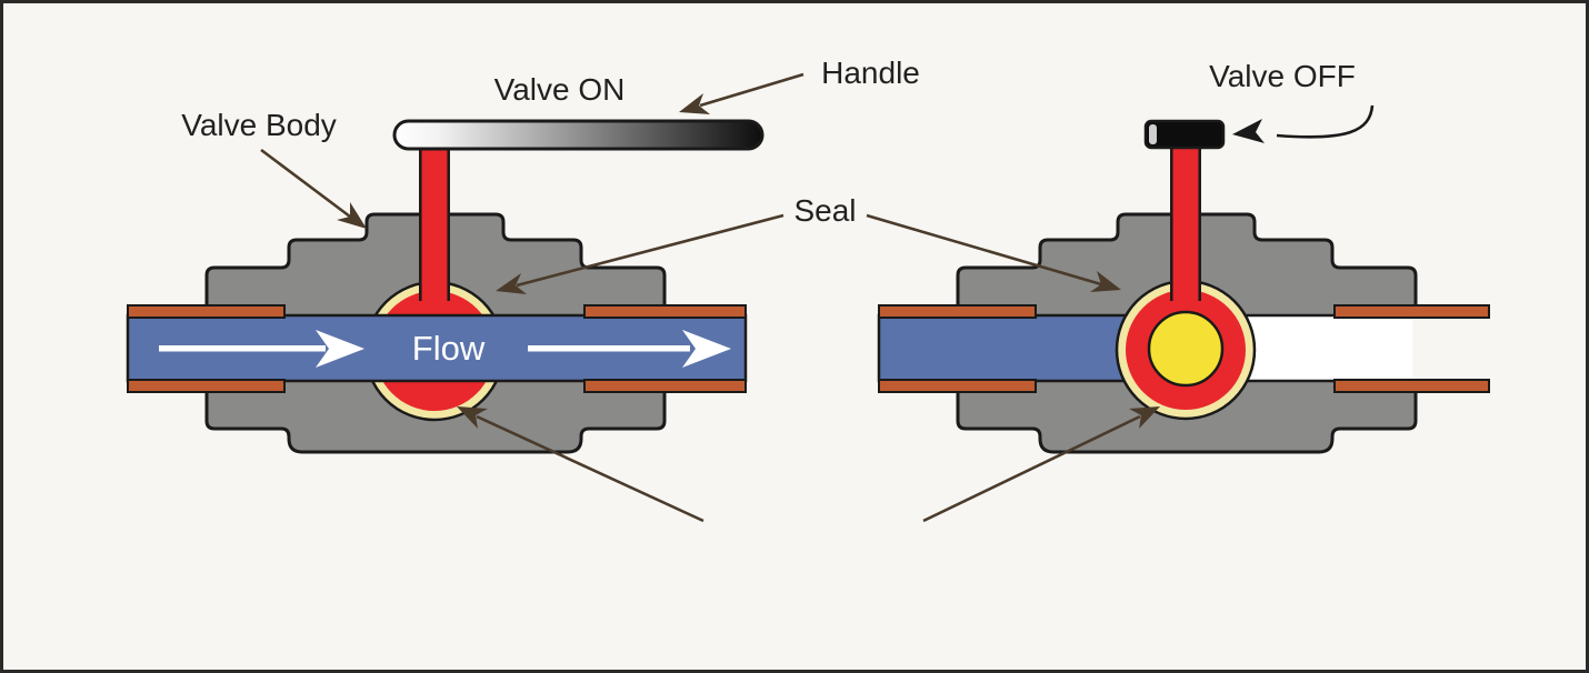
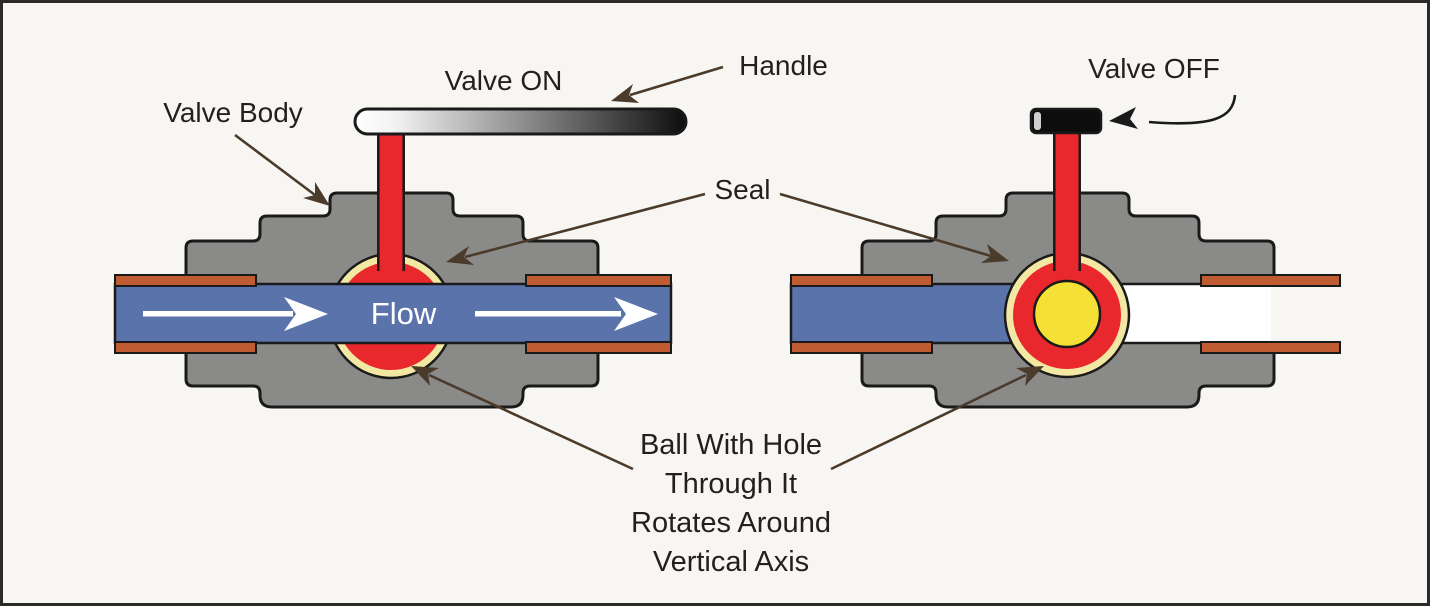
  Valve Body
  Valve ON
  Handle
  Valve OFF
  Seal
  Flow
+ Ball With Hole
+ Through It
+ Rotates Around
+ Vertical Axis
